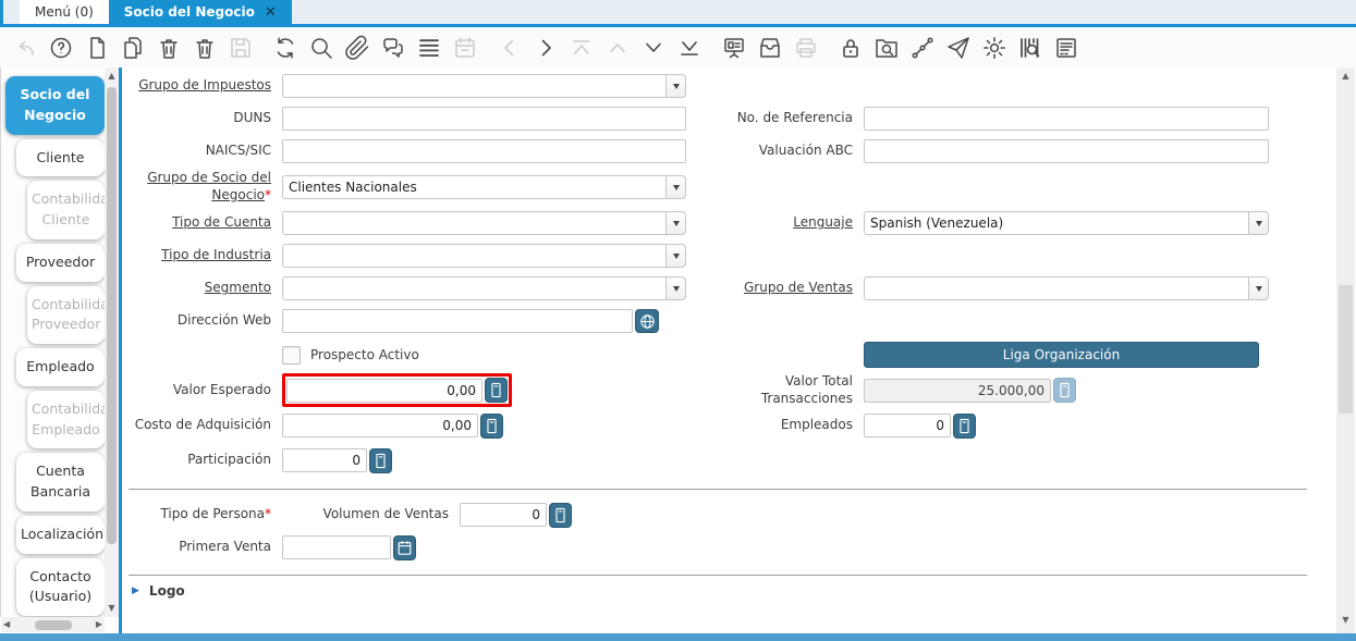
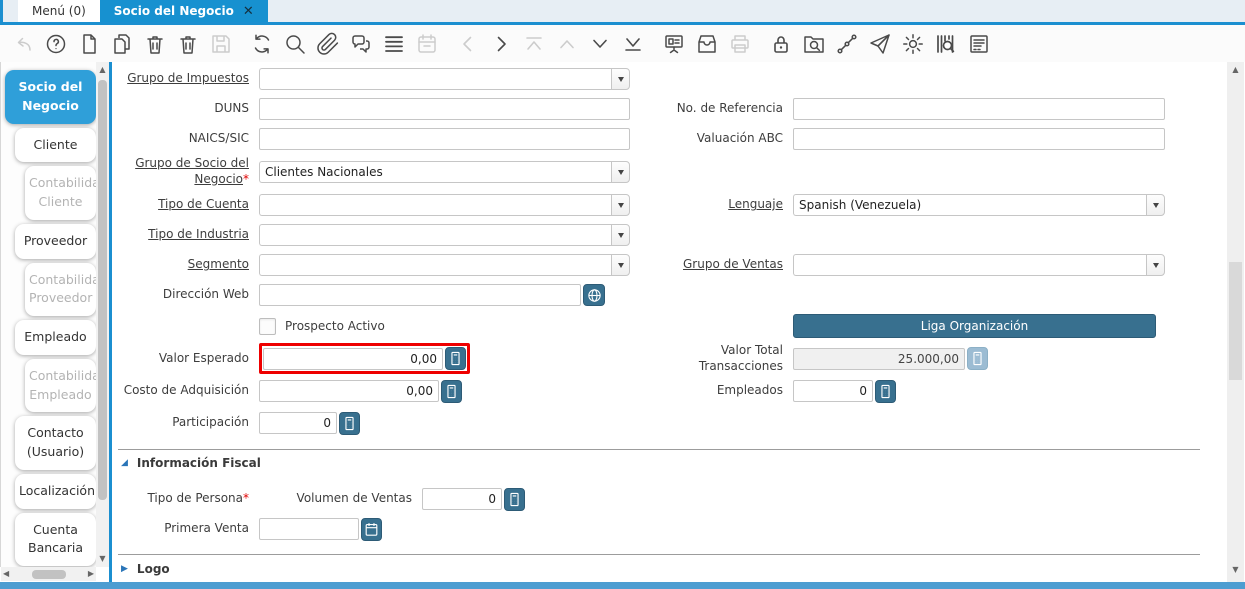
  Menú (0)
  Socio del Negocio
  ✕
  Socio del Negocio
  Cliente
  Contabilid Cliente
  Proveedor
  Contabilid Proveedor
  Empleado
  Contabilid Empleado
- Cuenta Bancaria
+ Contacto (Usuario)
  Localización
- Contacto (Usuario)
+ Cuenta Bancaria
  ▲
  ▼
  ◀
  ▶
  Grupo de Impuestos
  DUNS
  No. de Referencia
  NAICS/SIC
  Valuación ABC
  Grupo de Socio del Negocio*
  Clientes Nacionales
  Tipo de Cuenta
  Lenguaje
  Spanish (Venezuela)
  Tipo de Industria
  Segmento
  Grupo de Ventas
  Dirección Web
  Prospecto Activo
  Liga Organización
  Valor Esperado
  0,00
  Valor Total Transacciones
  25.000,00
  Costo de Adquisición
  0,00
  Empleados
  0
  Participación
  0
+ ◢
+ Información Fiscal
  Tipo de Persona*
  Volumen de Ventas
  0
  Primera Venta
  ▶
  Logo
  ▲
  ▼
